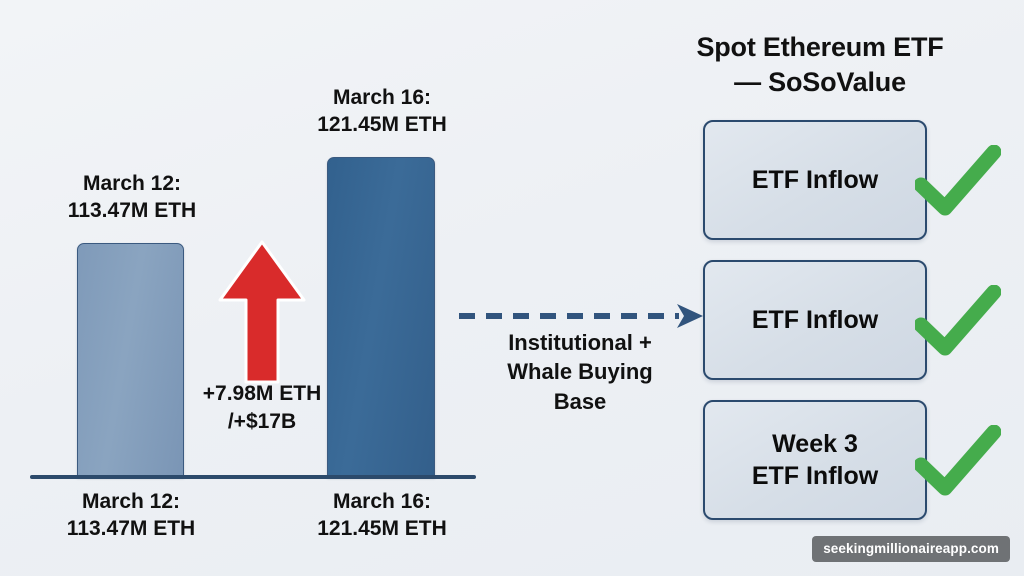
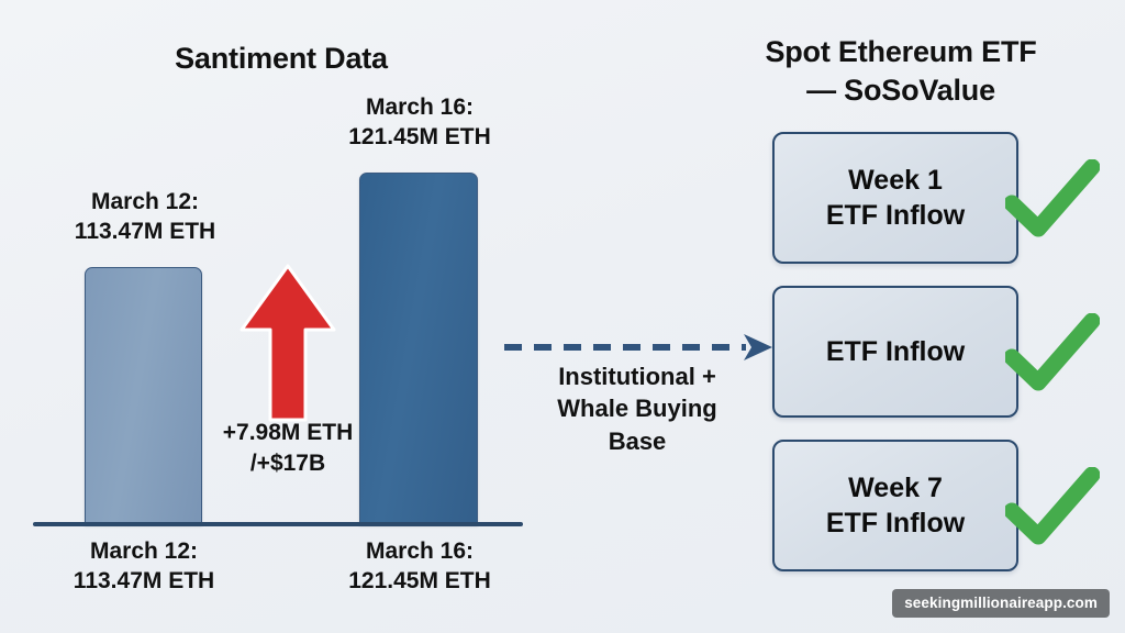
+ Santiment Data
  March 12:
  113.47M ETH
  March 16:
  121.45M ETH
  +7.98M ETH
  /+$17B
  March 12:
  113.47M ETH
  March 16:
  121.45M ETH
  Institutional +
  Whale Buying
  Base
  Spot Ethereum ETF
  — SoSoValue
+ Week 1
  ETF Inflow
  ETF Inflow
- Week 3
+ Week 7
  ETF Inflow
  seekingmillionaireapp.com
